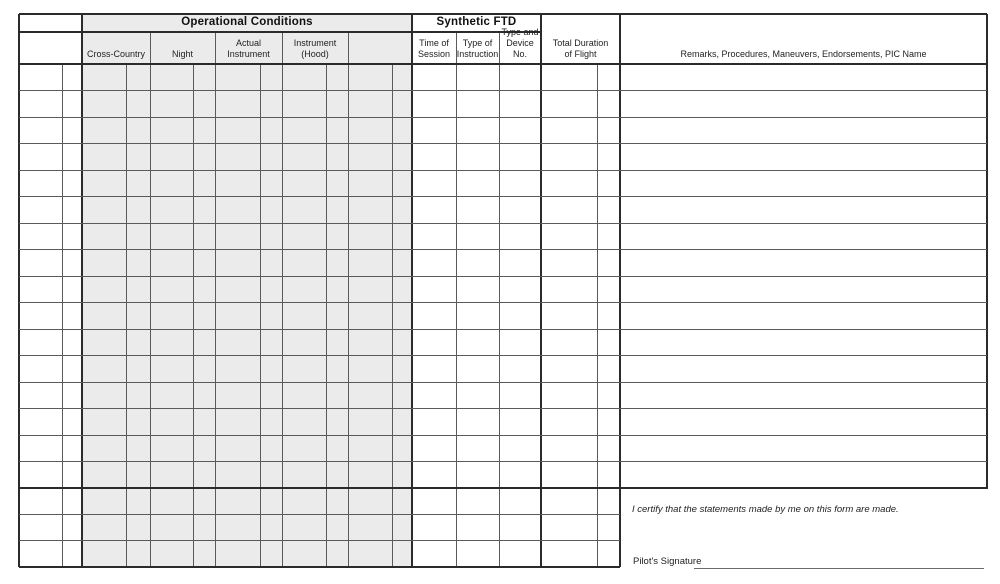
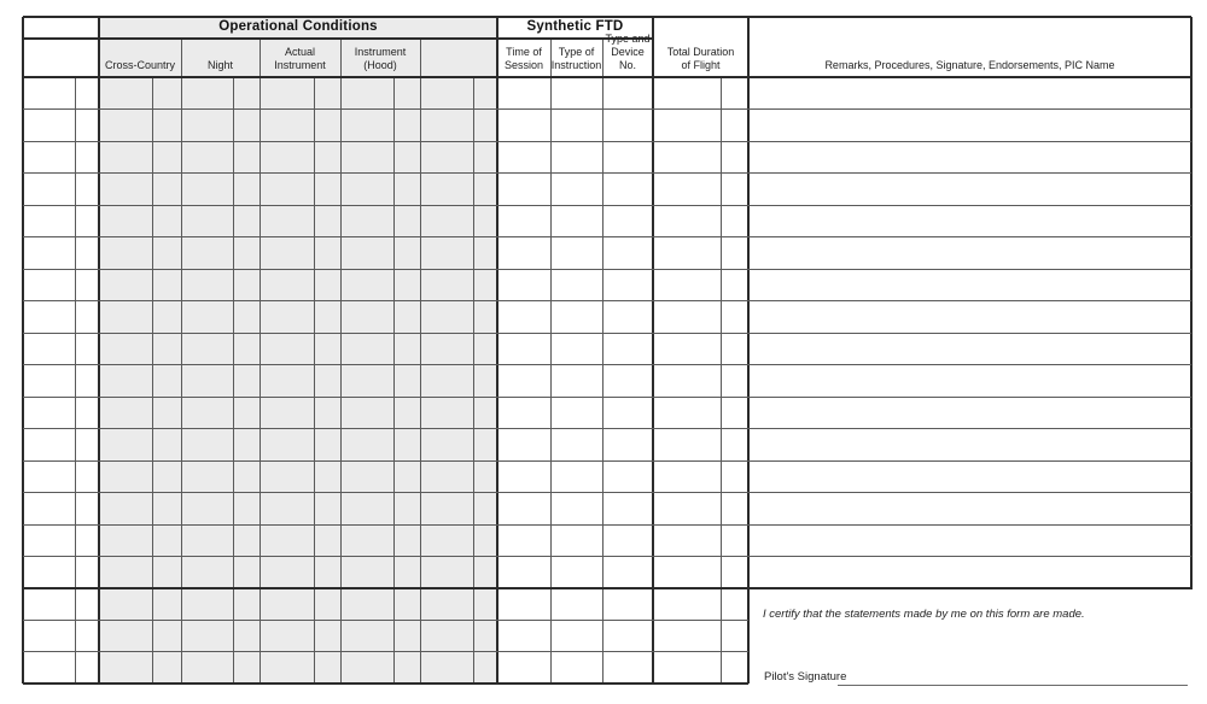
  Operational Conditions
  Synthetic FTD
  Cross-Country
  Night
  Actual
  Instrument
  Instrument
  (Hood)
  Time of
  Session
  Type of
  Instruction
  Type and
  Device No.
  Total Duration
  of Flight
- Remarks, Procedures, Maneuvers, Endorsements, PIC Name
+ Remarks, Procedures, Signature, Endorsements, PIC Name
  I certify that the statements made by me on this form are made.
  Pilot's Signature
